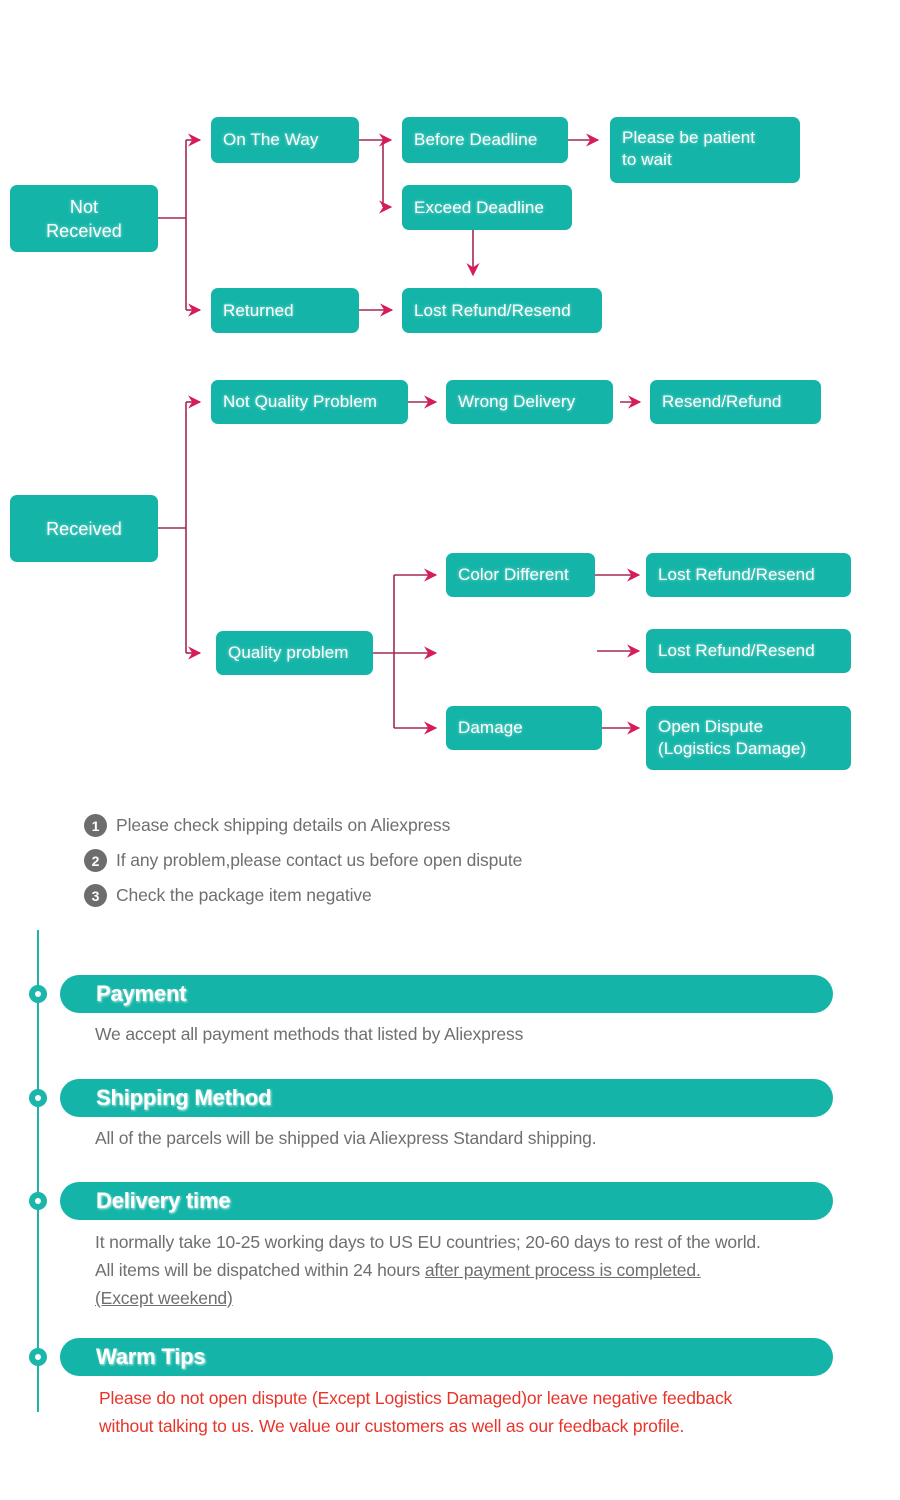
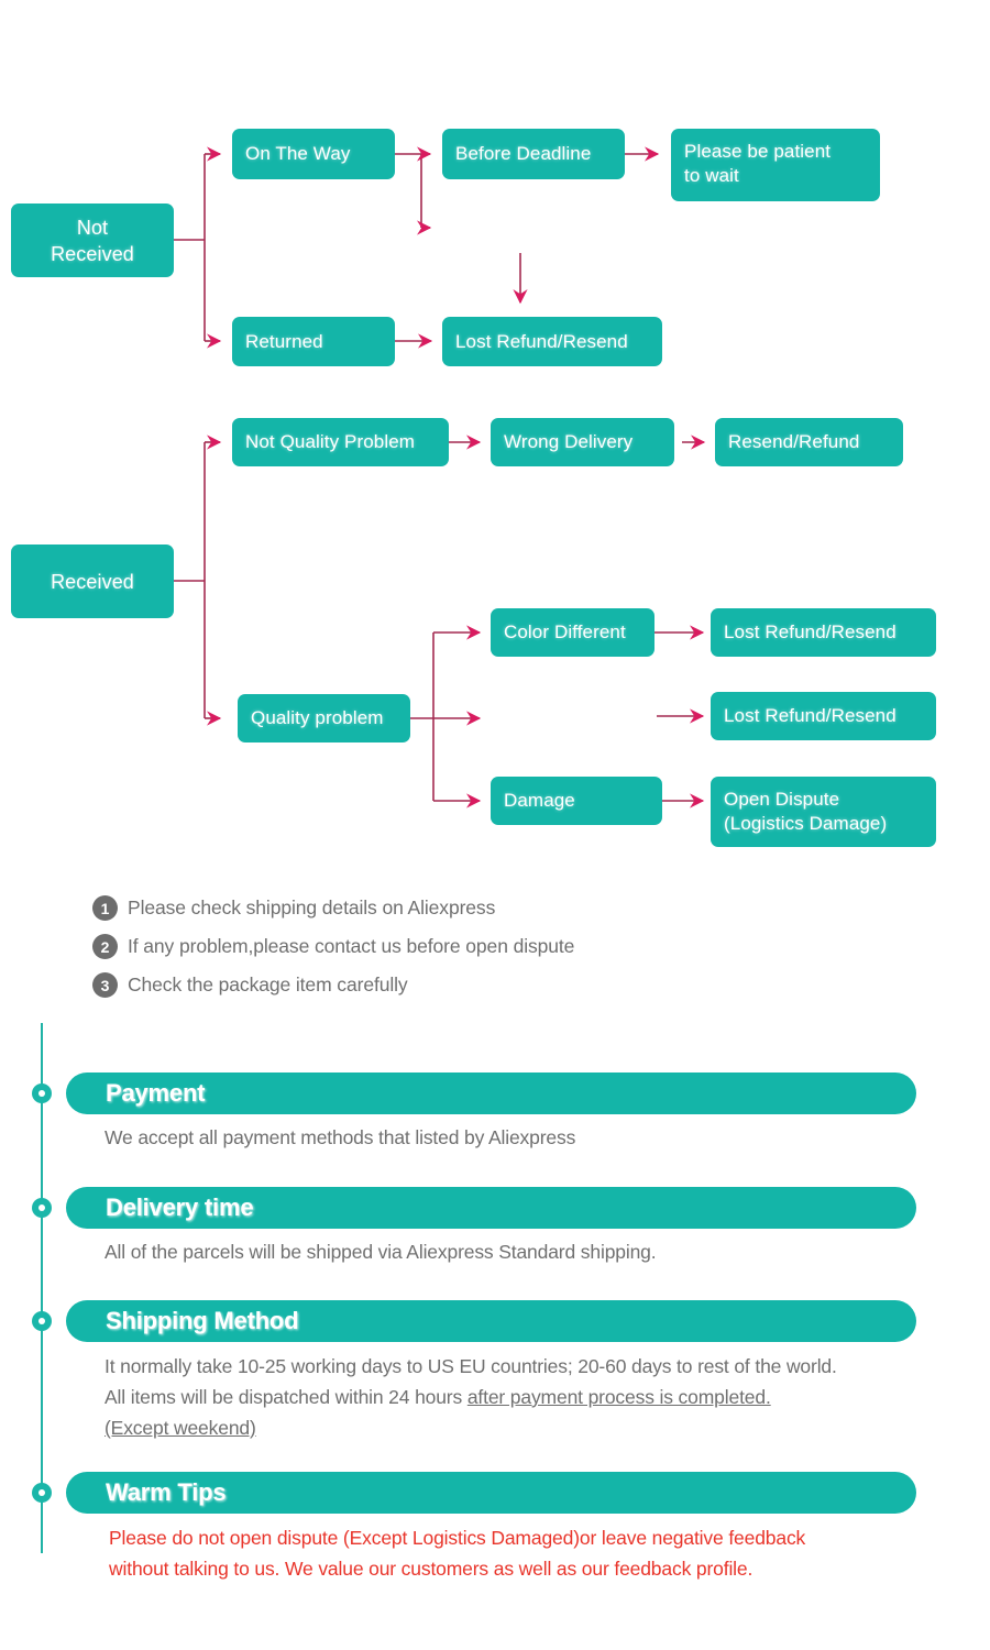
  Not
  Received
  On The Way
  Before Deadline
  Please be patient
  to wait
- Exceed Deadline
  Returned
  Lost Refund/Resend
  Received
  Not Quality Problem
  Wrong Delivery
  Resend/Refund
  Quality problem
  Color Different
  Lost Refund/Resend
  Lost Refund/Resend
  Damage
  Open Dispute
  (Logistics Damage)
  1
  Please check shipping details on Aliexpress
  2
  If any problem,please contact us before open dispute
  3
- Check the package item negative
+ Check the package item carefully
  Payment
  We accept all payment methods that listed by Aliexpress
- Shipping Method
+ Delivery time
  All of the parcels will be shipped via Aliexpress Standard shipping.
- Delivery time
+ Shipping Method
  It normally take 10-25 working days to US EU countries; 20-60 days to rest of the world.
  All items will be dispatched within 24 hours after payment process is completed.
  (Except weekend)
  Warm Tips
  Please do not open dispute (Except Logistics Damaged)or leave negative feedback
  without talking to us. We value our customers as well as our feedback profile.
